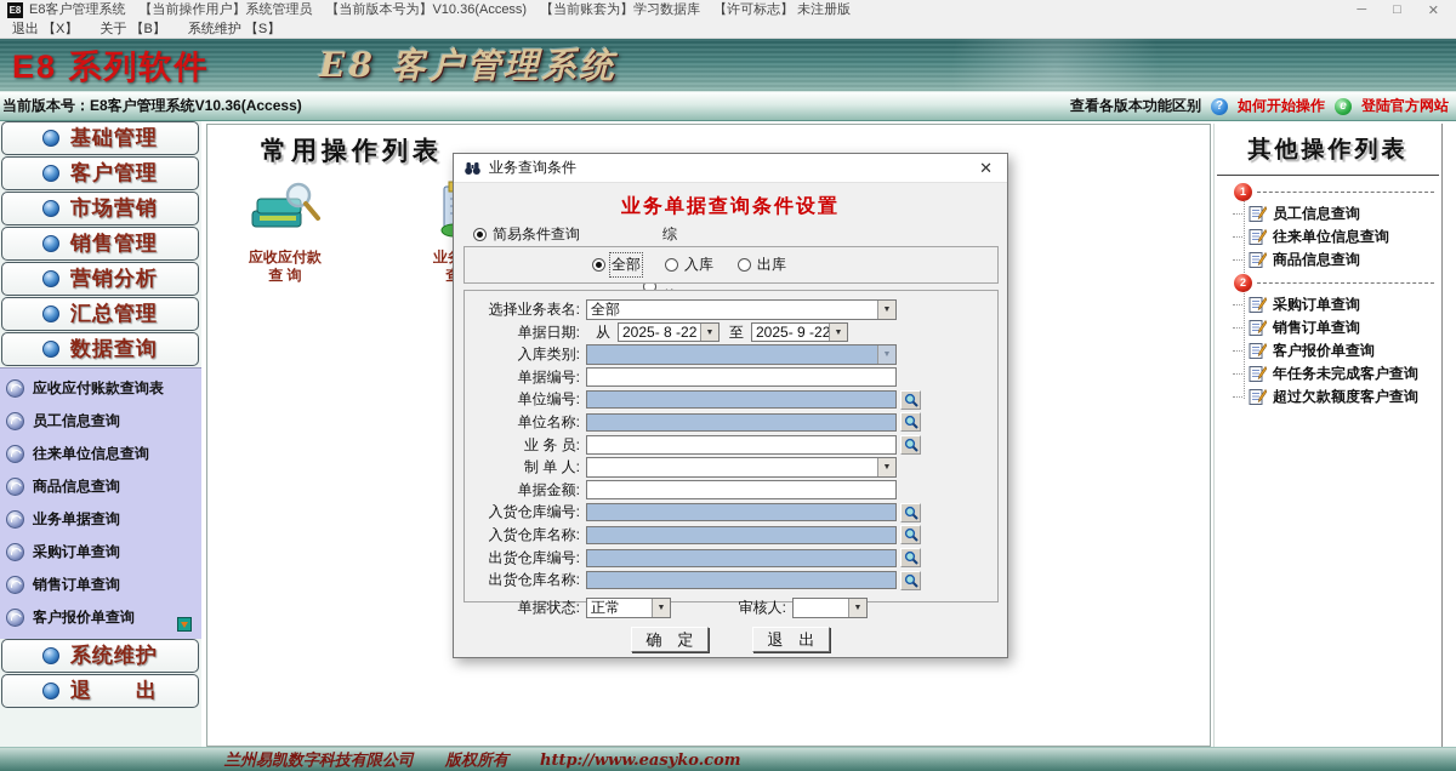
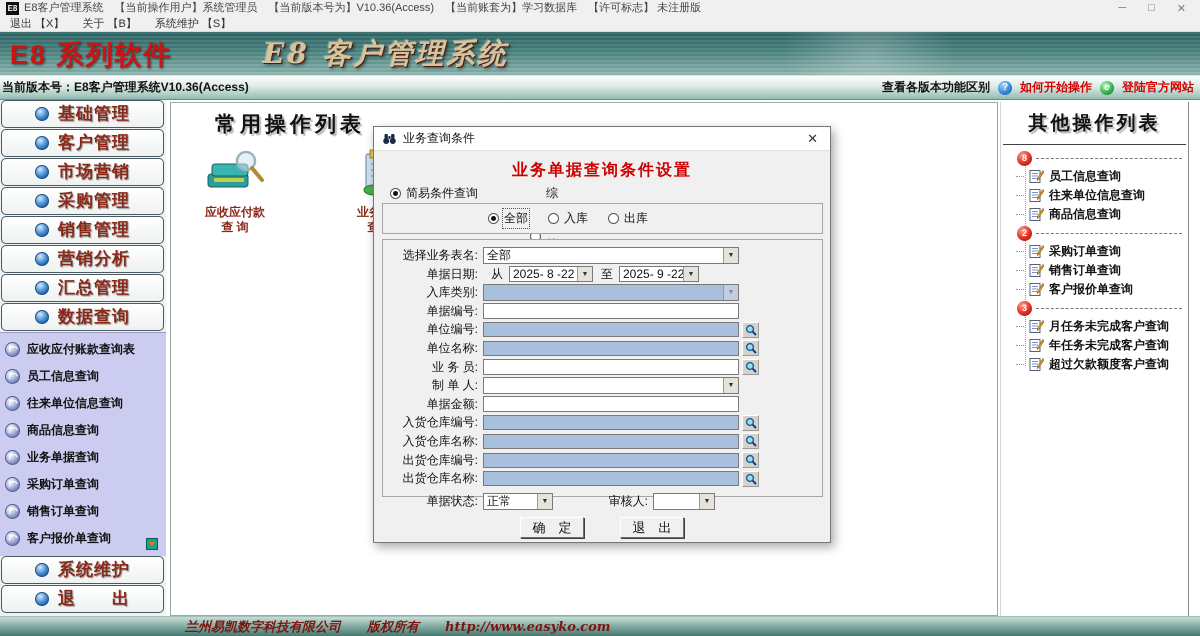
  E8
  E8客户管理系统 【当前操作用户】系统管理员 【当前版本号为】V10.36(Access) 【当前账套为】学习数据库 【许可标志】 未注册版
  ─
  □
  ✕
  退出 【X】
  关于 【B】
  系统维护 【S】
  E8 系列软件
  E8 客户管理系统
  当前版本号：E8客户管理系统V10.36(Access)
  查看各版本功能区别
  ?
  如何开始操作
  e
  登陆官方网站
  基础管理
  客户管理
  市场营销
+ 采购管理
  销售管理
  营销分析
  汇总管理
  数据查询
  应收应付账款查询表
  员工信息查询
  往来单位信息查询
  商品信息查询
  业务单据查询
  采购订单查询
  销售订单查询
  客户报价单查询
  系统维护
  退 出
  常用操作列表
  应收应付款
  查 询
  其他操作列表
- 1
+ 8
  员工信息查询
  往来单位信息查询
  商品信息查询
  2
  采购订单查询
  销售订单查询
  客户报价单查询
+ 3
+ 月任务未完成客户查询
  年任务未完成客户查询
  超过欠款额度客户查询
  业务查询条件
  ✕
  业务单据查询条件设置
  简易条件查询
  全部
  入库
  出库
  选择业务表名:
  全部
  单据日期:
  从
  2025- 8 -22
  至
  2025- 9 -22
  入库类别:
  单据编号:
  单位编号:
  单位名称:
  业 务 员:
  制 单 人:
  单据金额:
  入货仓库编号:
  入货仓库名称:
  出货仓库编号:
  出货仓库名称:
  单据状态:
  正常
  审核人:
  确 定
  退 出
  兰州易凯数字科技有限公司 版权所有 http://www.easyko.com
